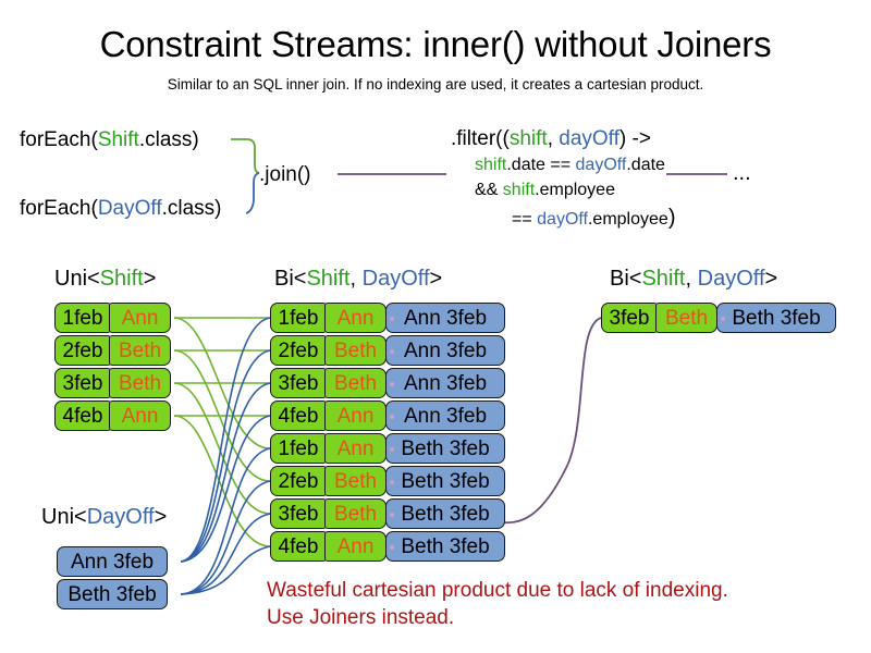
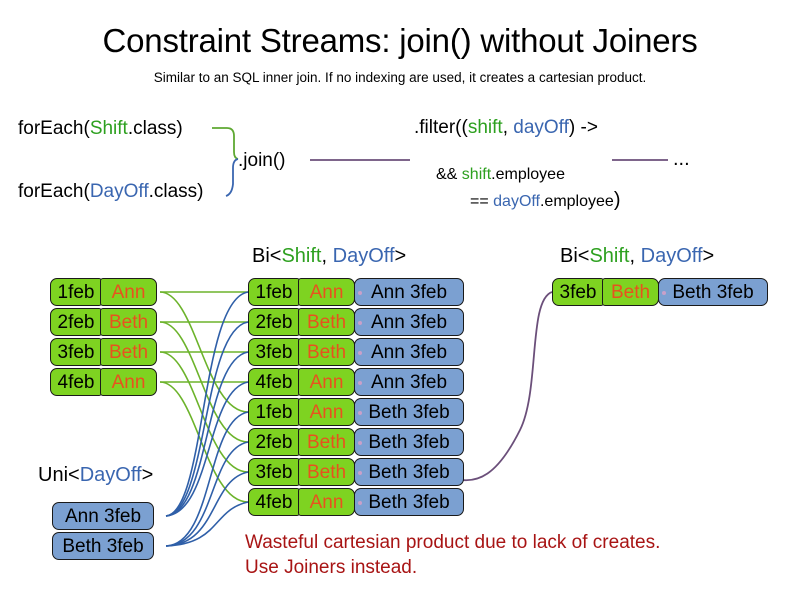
- Constraint Streams: inner() without Joiners
+ Constraint Streams: join() without Joiners
  Similar to an SQL inner join. If no indexing are used, it creates a cartesian product.
  forEach(Shift.class)
  forEach(DayOff.class)
  .join()
  .filter((shift, dayOff) ->
- shift.date == dayOff.date
  && shift.employee
  == dayOff.employee)
  ...
- Uni<Shift>
  Bi<Shift, DayOff>
  Bi<Shift, DayOff>
  Uni<DayOff>
  1feb
  Ann
  2feb
  Beth
  3feb
  Beth
  4feb
  Ann
  Ann 3feb
  Beth 3feb
  1feb
  Ann
  Ann 3feb
  2feb
  Beth
  Ann 3feb
  3feb
  Beth
  Ann 3feb
  4feb
  Ann
  Ann 3feb
  1feb
  Ann
  Beth 3feb
  2feb
  Beth
  Beth 3feb
  3feb
  Beth
  Beth 3feb
  4feb
  Ann
  Beth 3feb
  3feb
  Beth
  Beth 3feb
- Wasteful cartesian product due to lack of indexing.
+ Wasteful cartesian product due to lack of creates.
  Use Joiners instead.
